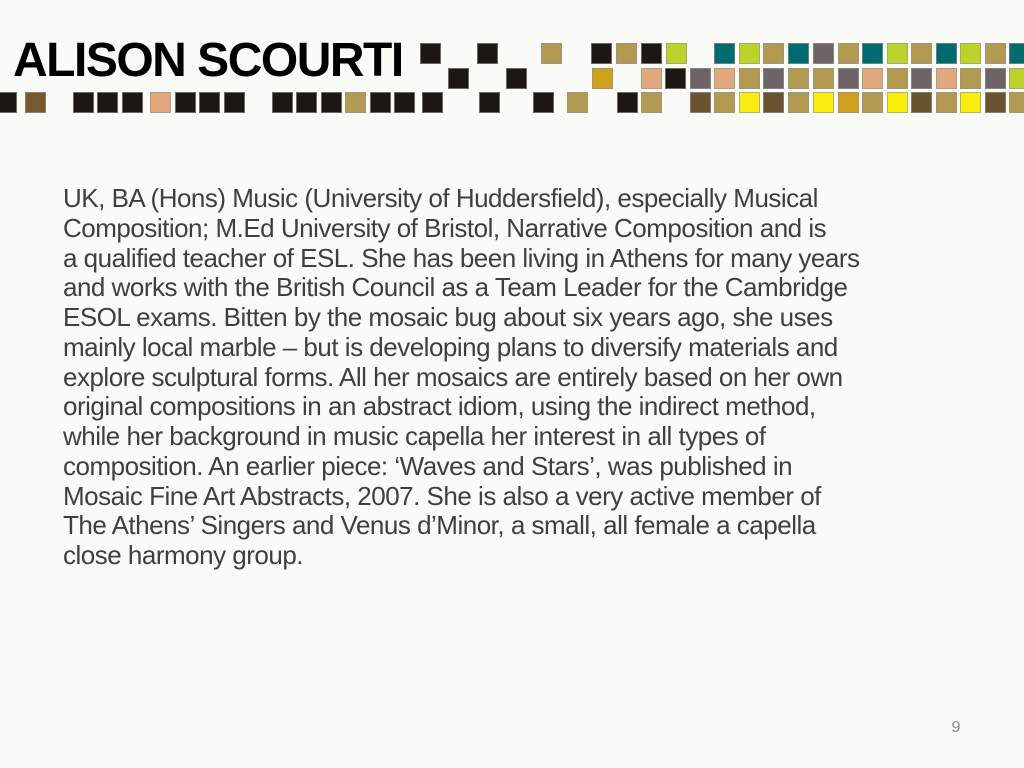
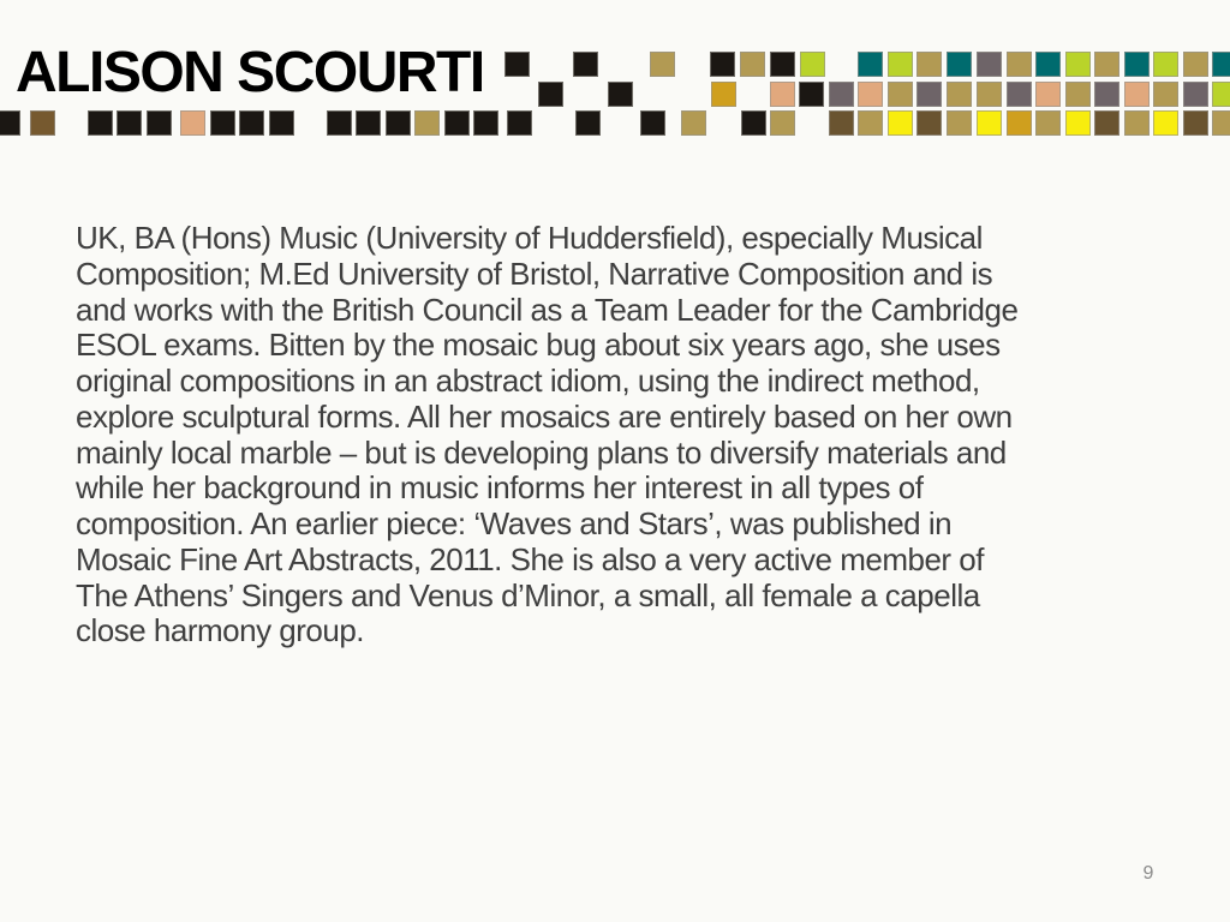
  ALISON SCOURTI
  UK, BA (Hons) Music (University of Huddersfield), especially Musical
  Composition; M.Ed University of Bristol, Narrative Composition and is
- a qualified teacher of ESL. She has been living in Athens for many years
  and works with the British Council as a Team Leader for the Cambridge
  ESOL exams. Bitten by the mosaic bug about six years ago, she uses
- mainly local marble – but is developing plans to diversify materials and
+ original compositions in an abstract idiom, using the indirect method,
  explore sculptural forms. All her mosaics are entirely based on her own
- original compositions in an abstract idiom, using the indirect method,
+ mainly local marble – but is developing plans to diversify materials and
- while her background in music capella her interest in all types of
+ while her background in music informs her interest in all types of
  composition. An earlier piece: ‘Waves and Stars’, was published in
- Mosaic Fine Art Abstracts, 2007. She is also a very active member of
+ Mosaic Fine Art Abstracts, 2011. She is also a very active member of
  The Athens’ Singers and Venus d’Minor, a small, all female a capella
  close harmony group.
  9
